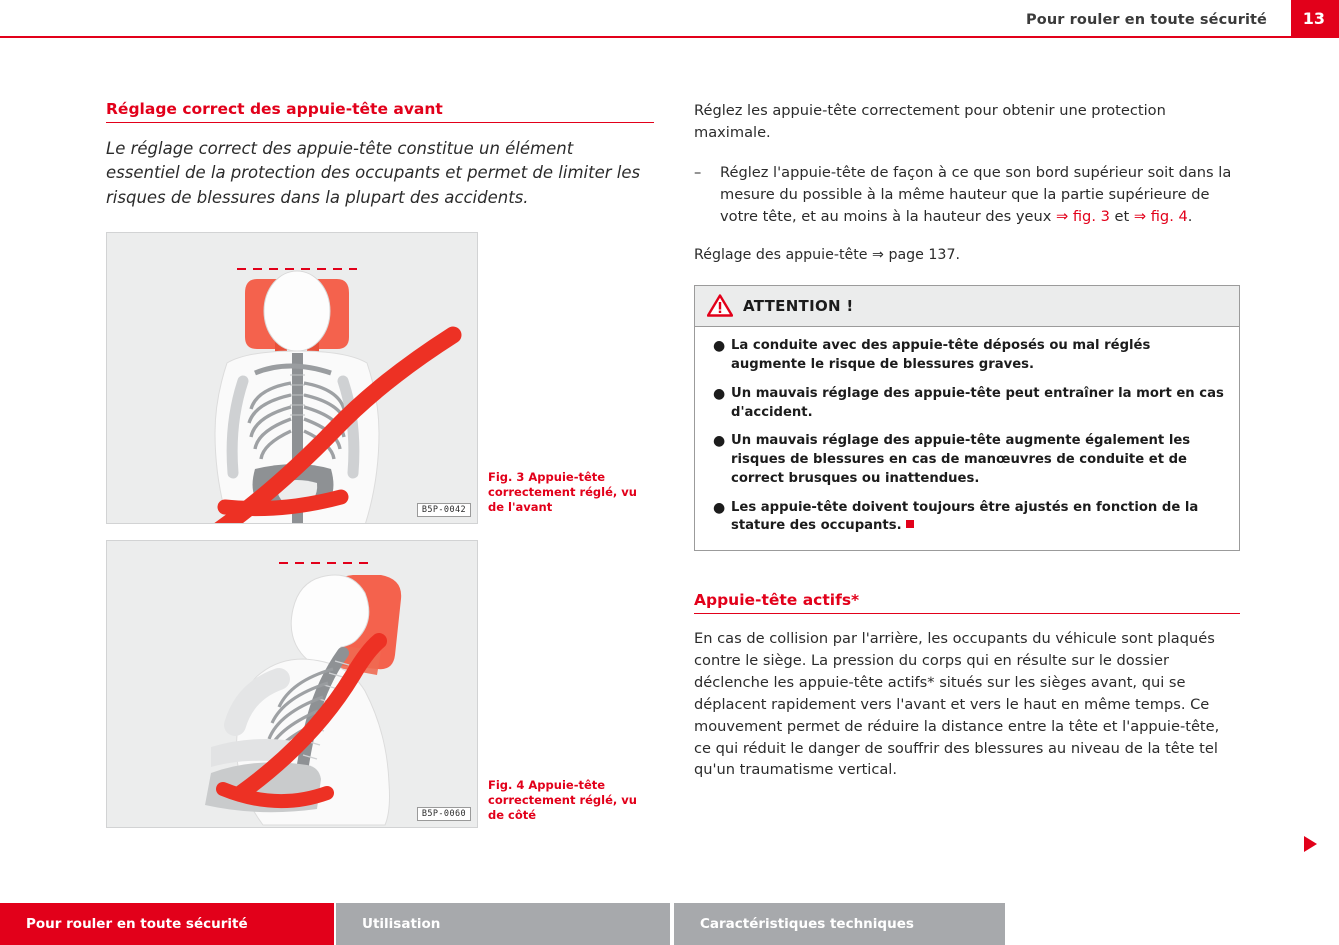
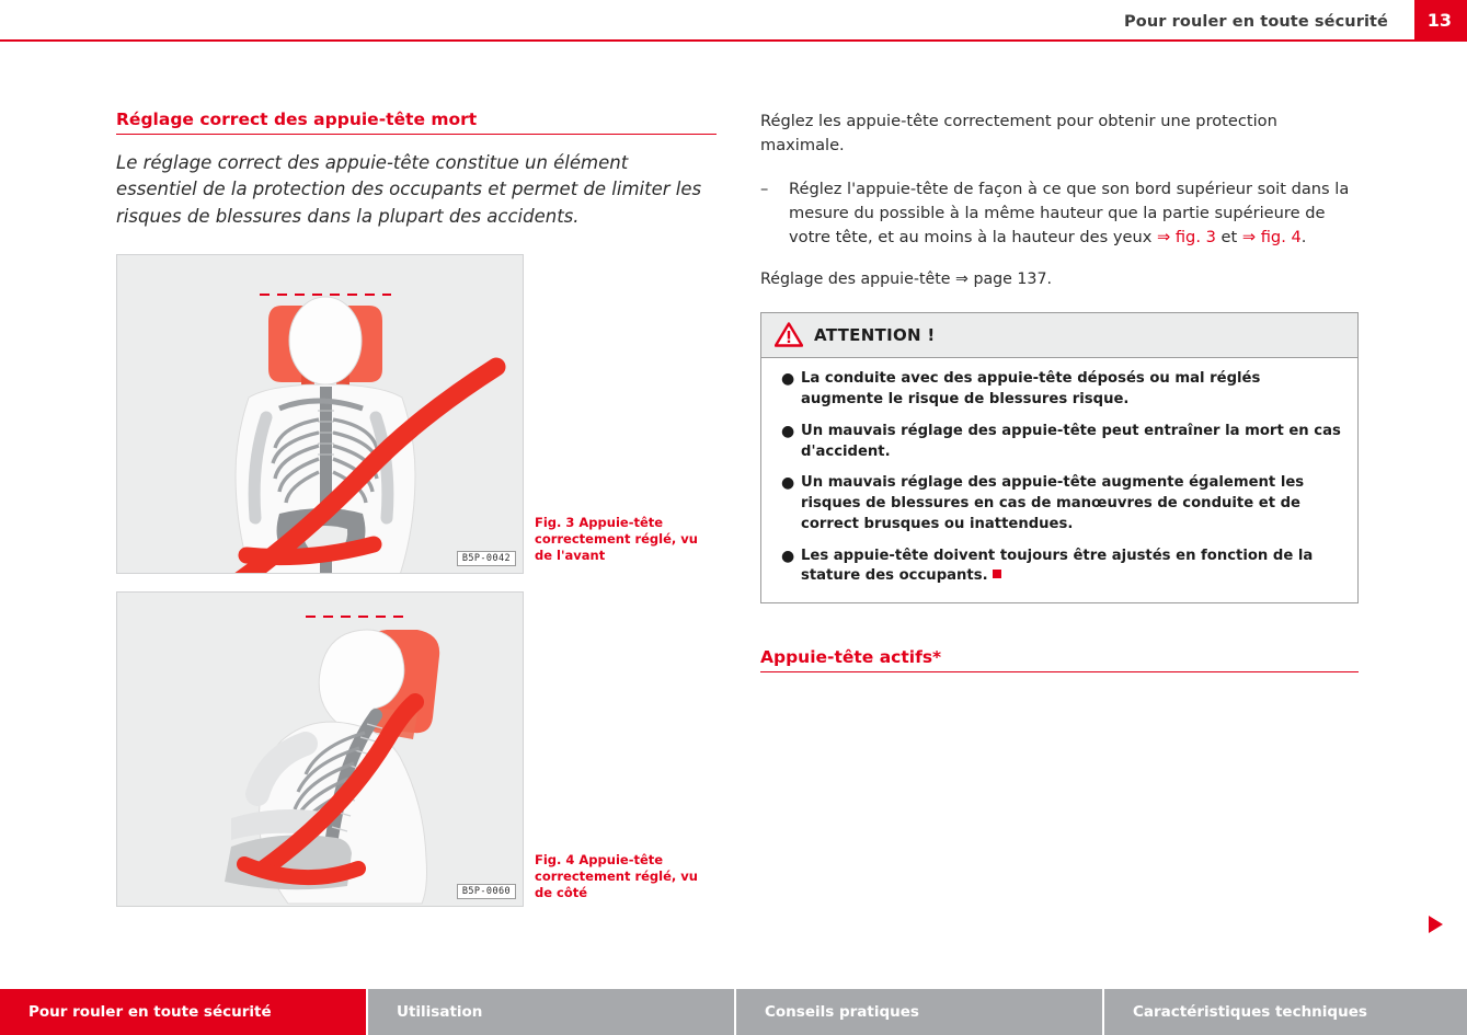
  Pour rouler en toute sécurité
  13
- Réglage correct des appuie-tête avant
+ Réglage correct des appuie-tête mort
  Le réglage correct des appuie-tête constitue un élément essentiel de la protection des occupants et permet de limiter les risques de blessures dans la plupart des accidents.
  B5P-0042
  Fig. 3 Appuie-tête correctement réglé, vu de l'avant
  B5P-0060
  Fig. 4 Appuie-tête correctement réglé, vu de côté
  Réglez les appuie-tête correctement pour obtenir une protection maximale.
  –
  Réglez l'appuie-tête de façon à ce que son bord supérieur soit dans la mesure du possible à la même hauteur que la partie supérieure de votre tête, et au moins à la hauteur des yeux ⇒ fig. 3 et ⇒ fig. 4.
  Réglage des appuie-tête ⇒ page 137.
  ATTENTION !
  ●
- La conduite avec des appuie-tête déposés ou mal réglés augmente le risque de blessures graves.
+ La conduite avec des appuie-tête déposés ou mal réglés augmente le risque de blessures risque.
  ●
  Un mauvais réglage des appuie-tête peut entraîner la mort en cas d'accident.
  ●
  Un mauvais réglage des appuie-tête augmente également les risques de blessures en cas de manœuvres de conduite et de correct brusques ou inattendues.
  ●
  Les appuie-tête doivent toujours être ajustés en fonction de la stature des occupants.
  Appuie-tête actifs*
- En cas de collision par l'arrière, les occupants du véhicule sont plaqués contre le siège. La pression du corps qui en résulte sur le dossier déclenche les appuie-tête actifs* situés sur les sièges avant, qui se déplacent rapidement vers l'avant et vers le haut en même temps. Ce mouvement permet de réduire la distance entre la tête et l'appuie-tête, ce qui réduit le danger de souffrir des blessures au niveau de la tête tel qu'un traumatisme vertical.
  Pour rouler en toute sécurité
  Utilisation
+ Conseils pratiques
  Caractéristiques techniques
